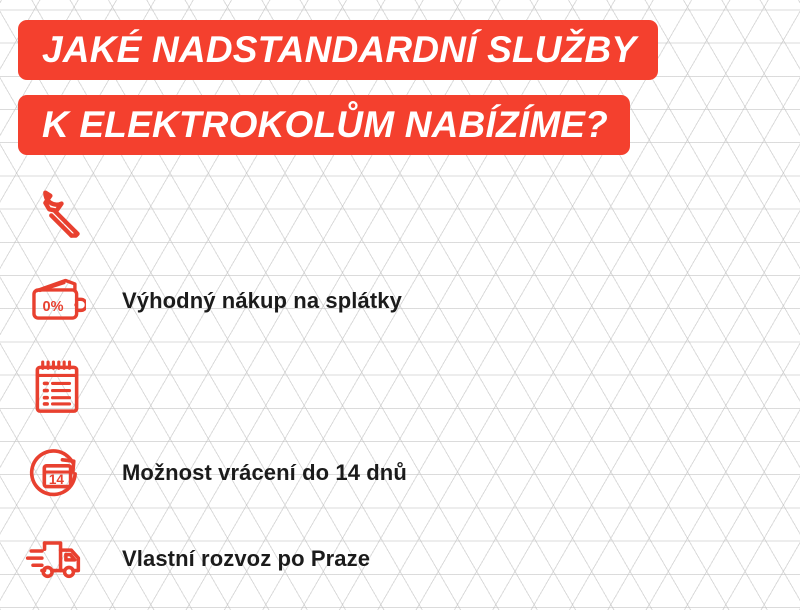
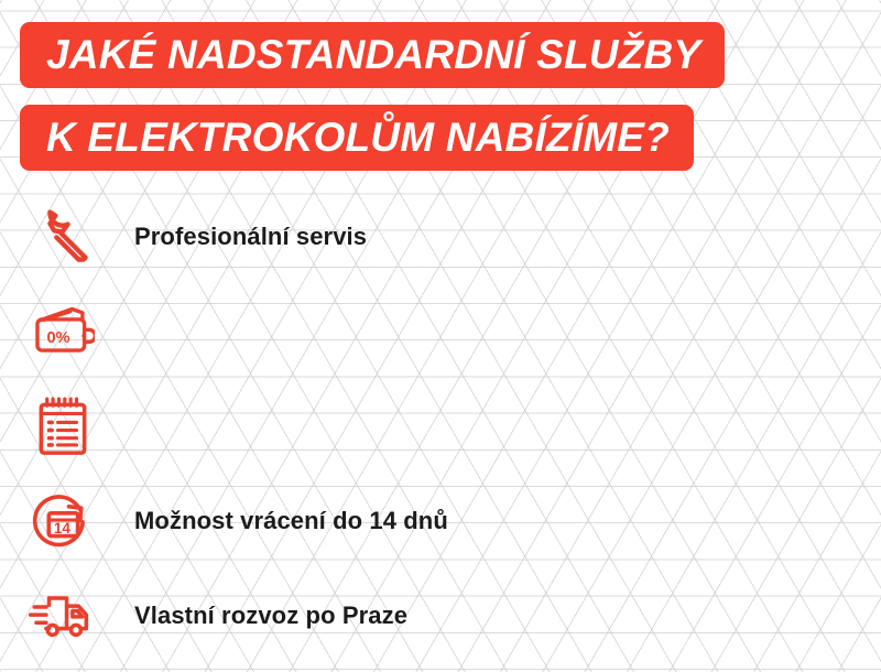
  JAKÉ NADSTANDARDNÍ SLUŽBY
  K ELEKTROKOLŮM NABÍZÍME?
+ Profesionální servis
  0%
- Výhodný nákup na splátky
  14
  Možnost vrácení do 14 dnů
  Vlastní rozvoz po Praze
